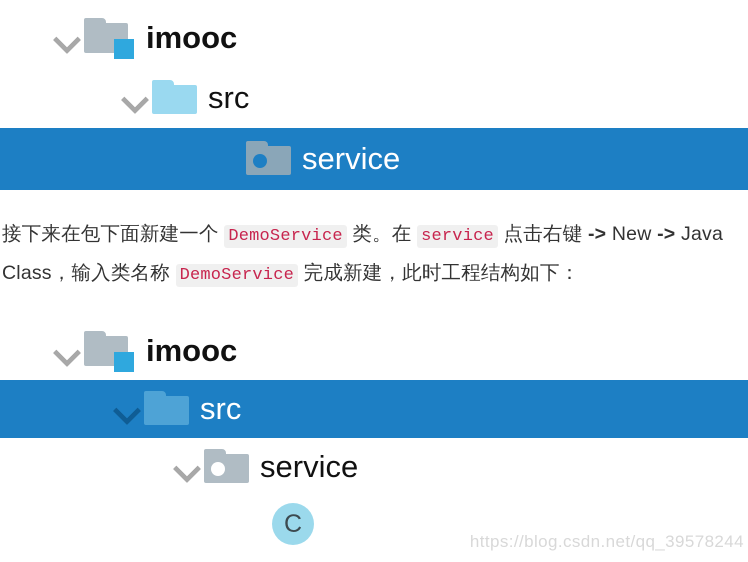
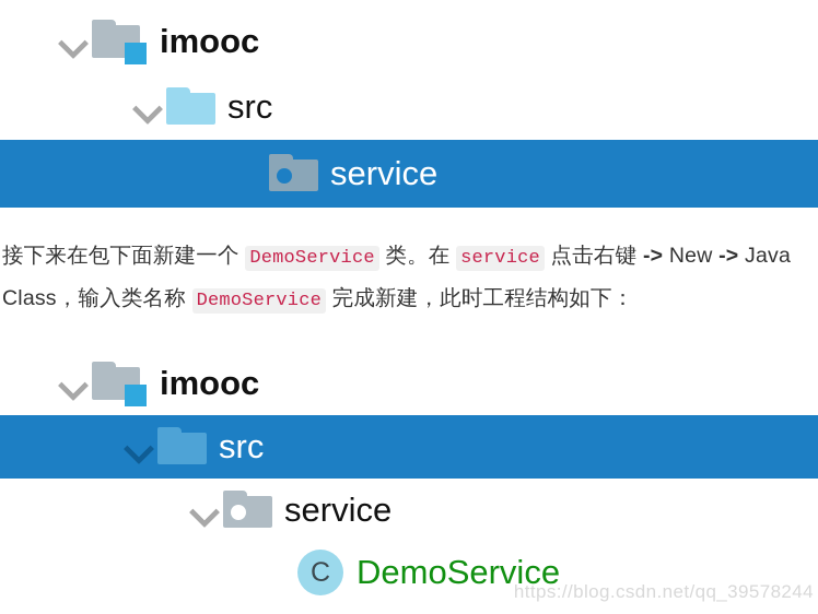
  imooc
  src
  service
  接下来在包下面新建一个 DemoService 类。在 service 点击右键 -> New -> Java Class，输入类名称 DemoService 完成新建，此时工程结构如下：
  imooc
  src
  service
  C
+ DemoService
  https://blog.csdn.net/qq_39578244
